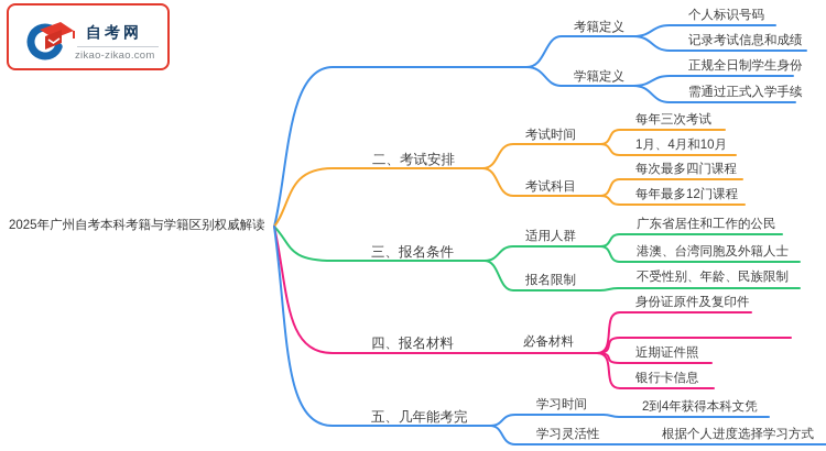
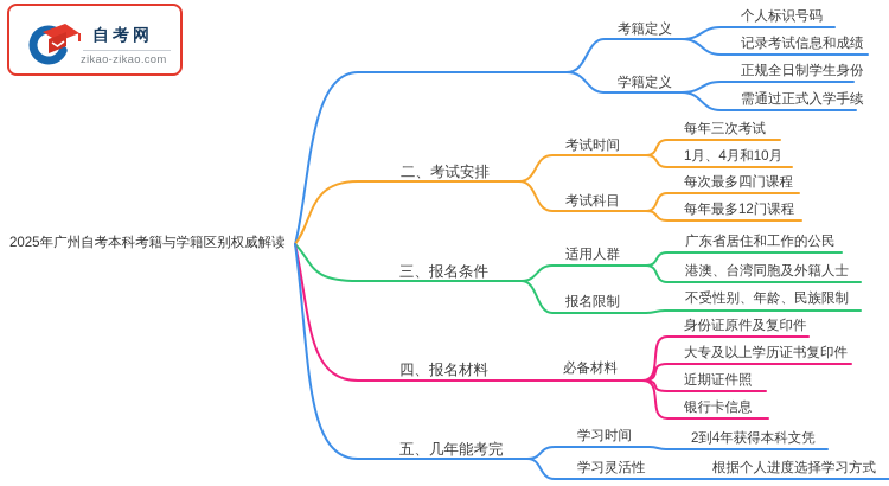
  自考网
  zikao-zikao.com
  2025年广州自考本科考籍与学籍区别权威解读
  考籍定义
  学籍定义
  个人标识号码
  记录考试信息和成绩
  正规全日制学生身份
  需通过正式入学手续
  二、考试安排
  考试时间
  考试科目
  每年三次考试
  1月、4月和10月
  每次最多四门课程
  每年最多12门课程
  三、报名条件
  适用人群
  报名限制
  广东省居住和工作的公民
  港澳、台湾同胞及外籍人士
  不受性别、年龄、民族限制
  四、报名材料
  必备材料
  身份证原件及复印件
+ 大专及以上学历证书复印件
  近期证件照
  银行卡信息
  五、几年能考完
  学习时间
  学习灵活性
  2到4年获得本科文凭
  根据个人进度选择学习方式
